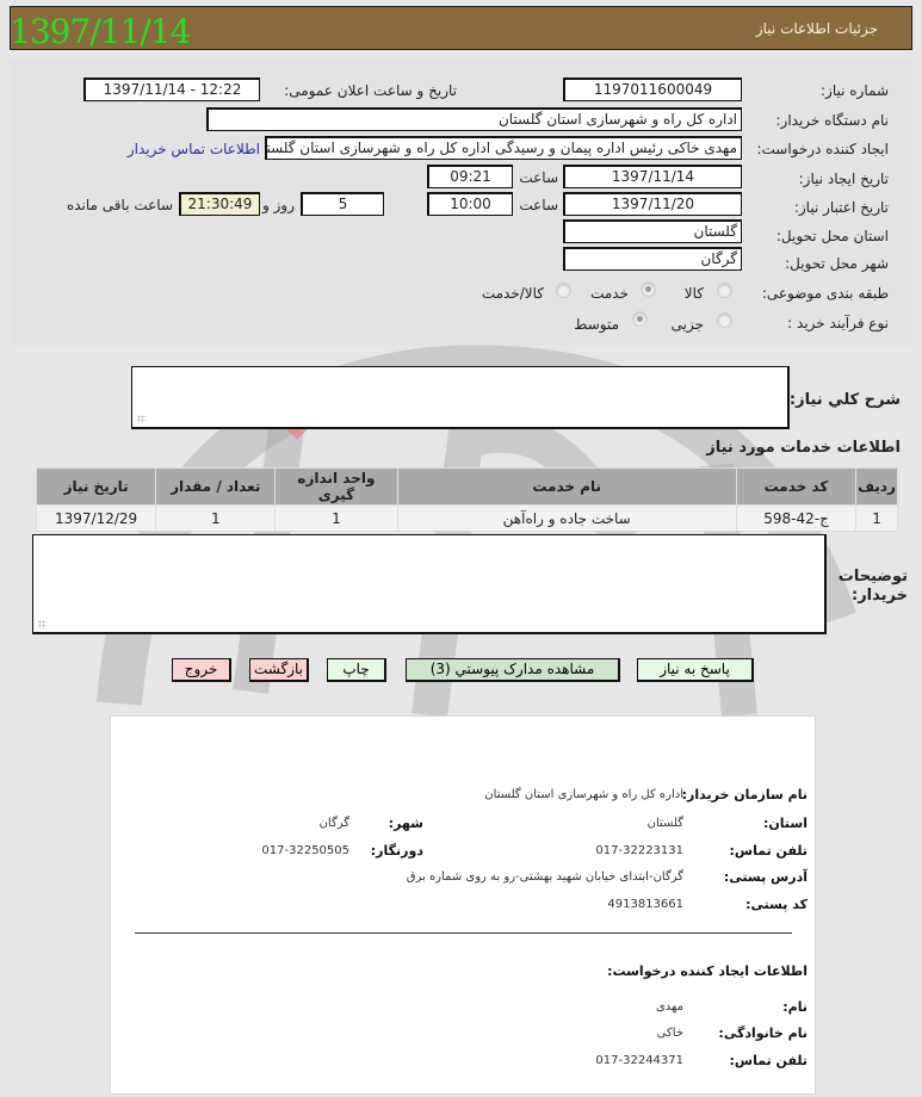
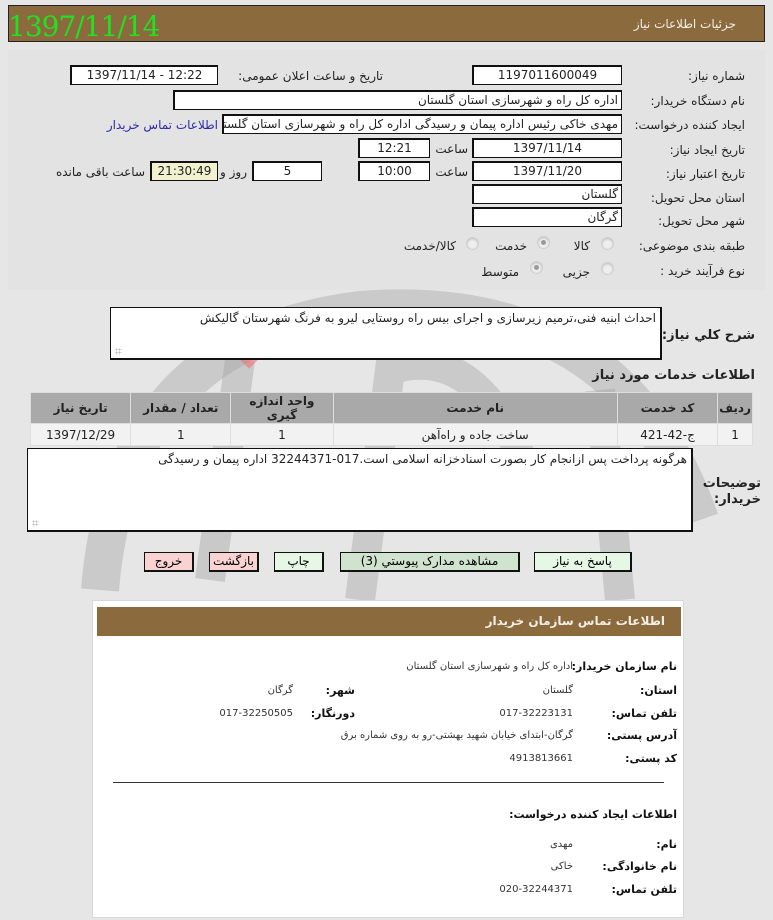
  جزئیات اطلاعات نیاز
  1397/11/14
  شماره نیاز:
  1197011600049
  تاریخ و ساعت اعلان عمومی:
  1397/11/14 - 12:22
  نام دستگاه خریدار:
  اداره کل راه و شهرسازی استان گلستان
  ایجاد کننده درخواست:
  مهدی خاکی رئیس اداره پیمان و رسیدگی اداره کل راه و شهرسازی استان گلستا
  اطلاعات تماس خریدار
  تاریخ ایجاد نیاز:
  1397/11/14
  ساعت
- 09:21
+ 12:21
  تاریخ اعتبار نیاز:
  1397/11/20
  ساعت
  10:00
  5
  روز و
  21:30:49
  ساعت باقی مانده
  استان محل تحویل:
  گلستان
  شهر محل تحویل:
  گرگان
  طبقه بندی موضوعی:
  کالا
  خدمت
  کالا/خدمت
  نوع فرآیند خرید :
  جزیی
  متوسط
  شرح کلي نیاز:
+ احداث ابنیه فنی،ترمیم زیرسازی و اجرای بیس راه روستایی لیرو به فرنگ شهرستان گالیکش
  اطلاعات خدمات مورد نیاز
  ردیف	کد خدمت	نام خدمت	واحد اندازه گیری	تعداد / مقدار	تاریخ نیاز
- 1	ج-42-598	ساخت جاده و راهآهن	1	1	1397/12/29
+ 1	ج-42-421	ساخت جاده و راهآهن	1	1	1397/12/29
  توضیحات خریدار:
+ هرگونه پرداخت پس ازانجام کار بصورت اسنادخزانه اسلامی است.017-32244371 اداره پیمان و رسیدگی
  پاسخ به نیاز
  مشاهده مدارک پیوستي (3)
  چاپ
  بازگشت
  خروج
+ اطلاعات تماس سازمان خریدار
  نام سازمان خریدار:
  اداره کل راه و شهرسازی استان گلستان
  استان:
  گلستان
  شهر:
  گرگان
  تلفن تماس:
  017-32223131
  دورنگار:
  017-32250505
  آدرس پستی:
  گرگان-ابتدای خیابان شهید بهشتی-رو به روی شماره برق
  کد پستی:
  4913813661
  اطلاعات ایجاد کننده درخواست:
  نام:
  مهدی
  نام خانوادگی:
  خاکی
  تلفن تماس:
- 017-32244371
+ 020-32244371
